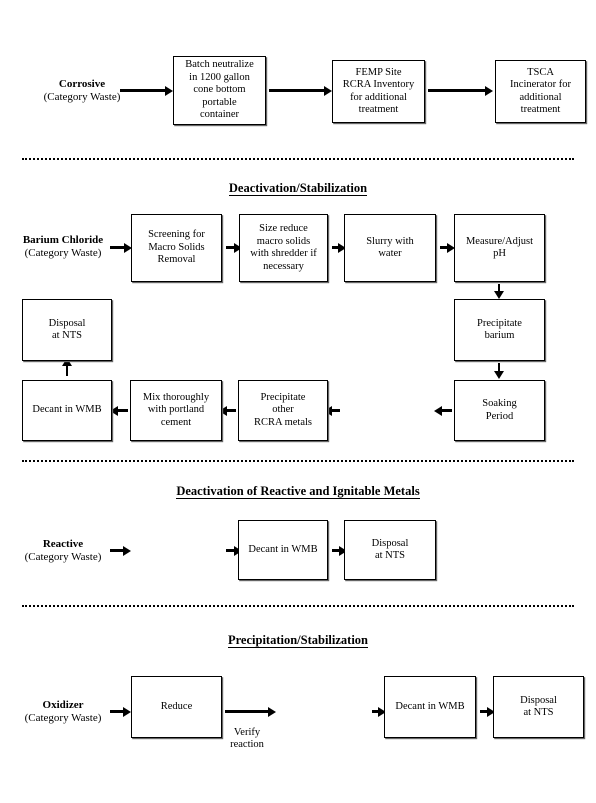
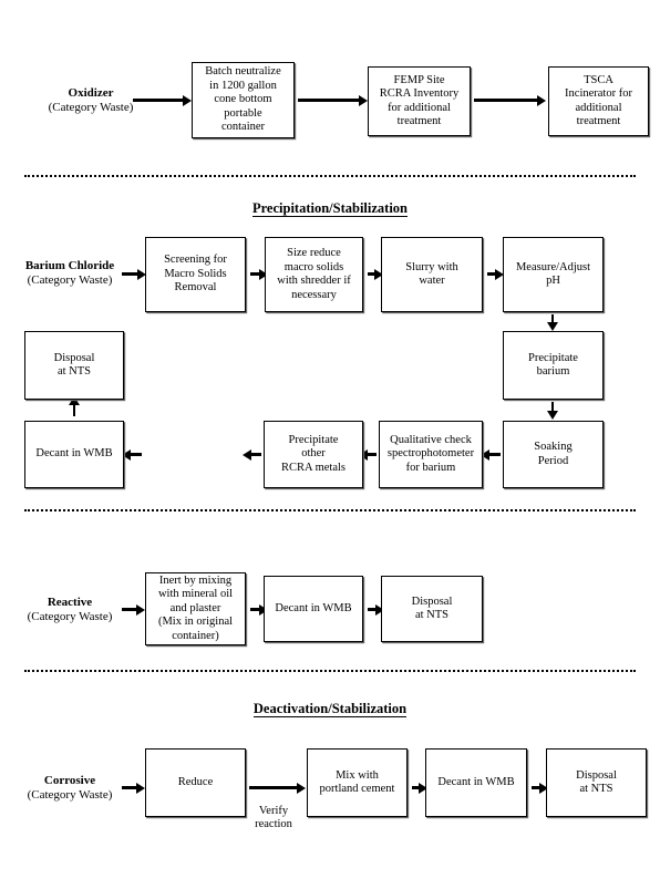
- Corrosive
+ Oxidizer
  (Category Waste)
  Batch neutralize
  in 1200 gallon
  cone bottom
  portable
  container
  FEMP Site
  RCRA Inventory
  for additional
  treatment
  TSCA
  Incinerator for
  additional
  treatment
- Deactivation/Stabilization
+ Precipitation/Stabilization
  Barium Chloride
  (Category Waste)
  Screening for
  Macro Solids
  Removal
  Size reduce
  macro solids
  with shredder if
  necessary
  Slurry with
  water
  Measure/Adjust
  pH
  Precipitate
  barium
  Soaking
  Period
+ Qualitative check
+ spectrophotometer
+ for barium
  Precipitate
  other
  RCRA metals
- Mix thoroughly
- with portland
- cement
  Decant in WMB
  Disposal
  at NTS
- Deactivation of Reactive and Ignitable Metals
  Reactive
  (Category Waste)
+ Inert by mixing
+ with mineral oil
+ and plaster
+ (Mix in original
+ container)
  Decant in WMB
  Disposal
  at NTS
- Precipitation/Stabilization
+ Deactivation/Stabilization
- Oxidizer
+ Corrosive
  (Category Waste)
  Reduce
  Verify
  reaction
+ Mix with
+ portland cement
  Decant in WMB
  Disposal
  at NTS
